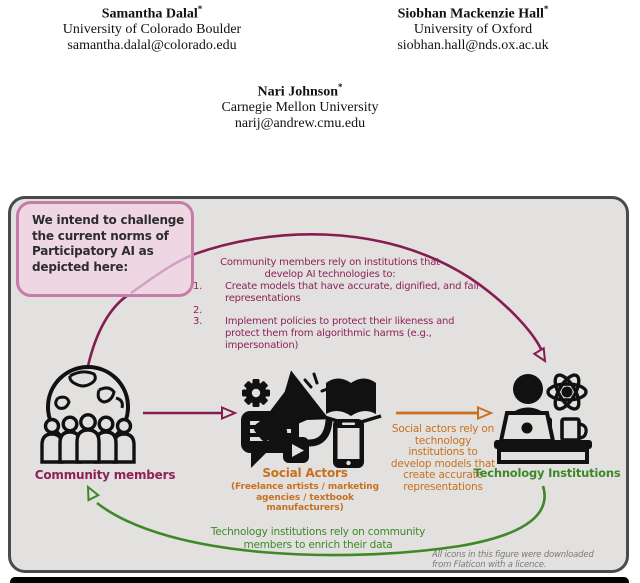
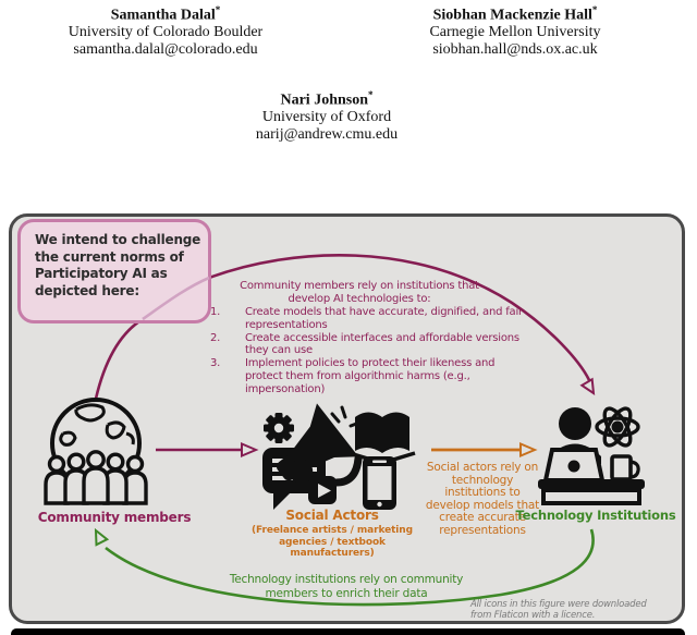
  Samantha Dalal*
  University of Colorado Boulder
  samantha.dalal@colorado.edu
  Siobhan Mackenzie Hall*
- University of Oxford
+ Carnegie Mellon University
  siobhan.hall@nds.ox.ac.uk
  Nari Johnson*
- Carnegie Mellon University
+ University of Oxford
  narij@andrew.cmu.edu
  We intend to challenge the current norms of Participatory AI as depicted here:
  Community members rely on institutions that develop AI technologies to:
  1.
  Create models that have accurate, dignified, and fair representations
  2.
+ Create accessible interfaces and affordable versions they can use
  3.
  Implement policies to protect their likeness and protect them from algorithmic harms (e.g., impersonation)
  Social actors rely on technology institutions to develop models that create accurate representations
  Technology institutions rely on community members to enrich their data
  Community members
  Social Actors
  (Freelance artists / marketing agencies / textbook manufacturers)
  Technology Institutions
  All icons in this figure were downloaded from Flaticon with a licence.
